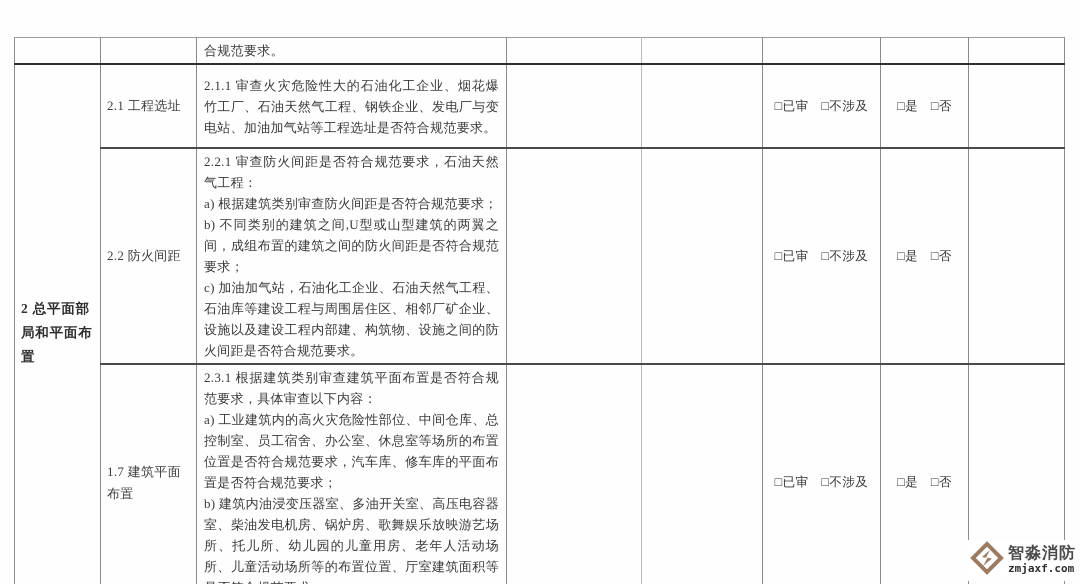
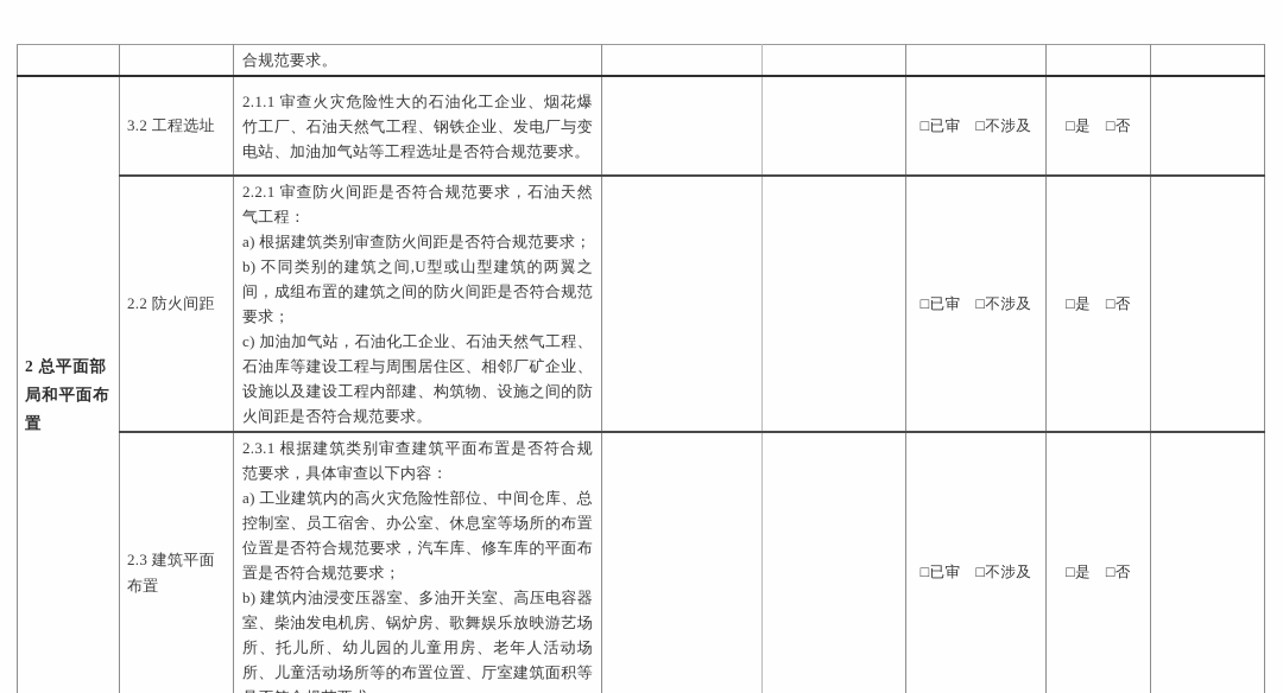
  		合规范要求。
- 2 总平面部局和平面布置	2.1 工程选址	2.1.1 审查火灾危险性大的石油化工企业、烟花爆竹工厂、石油天然气工程、钢铁企业、发电厂与变电站、加油加气站等工程选址是否符合规范要求。			□已审 □不涉及	□是 □否
+ 2 总平面部局和平面布置	3.2 工程选址	2.1.1 审查火灾危险性大的石油化工企业、烟花爆竹工厂、石油天然气工程、钢铁企业、发电厂与变电站、加油加气站等工程选址是否符合规范要求。			□已审 □不涉及	□是 □否
  2.2 防火间距	2.2.1 审查防火间距是否符合规范要求，石油天然气工程： a) 根据建筑类别审查防火间距是否符合规范要求； b) 不同类别的建筑之间,U型或山型建筑的两翼之间，成组布置的建筑之间的防火间距是否符合规范要求； c) 加油加气站，石油化工企业、石油天然气工程、石油库等建设工程与周围居住区、相邻厂矿企业、设施以及建设工程内部建、构筑物、设施之间的防火间距是否符合规范要求。			□已审 □不涉及	□是 □否
- 1.7 建筑平面布置	2.3.1 根据建筑类别审查建筑平面布置是否符合规范要求，具体审查以下内容： a) 工业建筑内的高火灾危险性部位、中间仓库、总控制室、员工宿舍、办公室、休息室等场所的布置位置是否符合规范要求，汽车库、修车库的平面布置是否符合规范要求； b) 建筑内油浸变压器室、多油开关室、高压电容器室、柴油发电机房、锅炉房、歌舞娱乐放映游艺场所、托儿所、幼儿园的儿童用房、老年人活动场所、儿童活动场所等的布置位置、厅室建筑面积等			□已审 □不涉及	□是 □否
+ 2.3 建筑平面布置	2.3.1 根据建筑类别审查建筑平面布置是否符合规范要求，具体审查以下内容： a) 工业建筑内的高火灾危险性部位、中间仓库、总控制室、员工宿舍、办公室、休息室等场所的布置位置是否符合规范要求，汽车库、修车库的平面布置是否符合规范要求； b) 建筑内油浸变压器室、多油开关室、高压电容器室、柴油发电机房、锅炉房、歌舞娱乐放映游艺场所、托儿所、幼儿园的儿童用房、老年人活动场所、儿童活动场所等的布置位置、厅室建筑面积等			□已审 □不涉及	□是 □否
- 智淼消防
- zmjaxf.com
